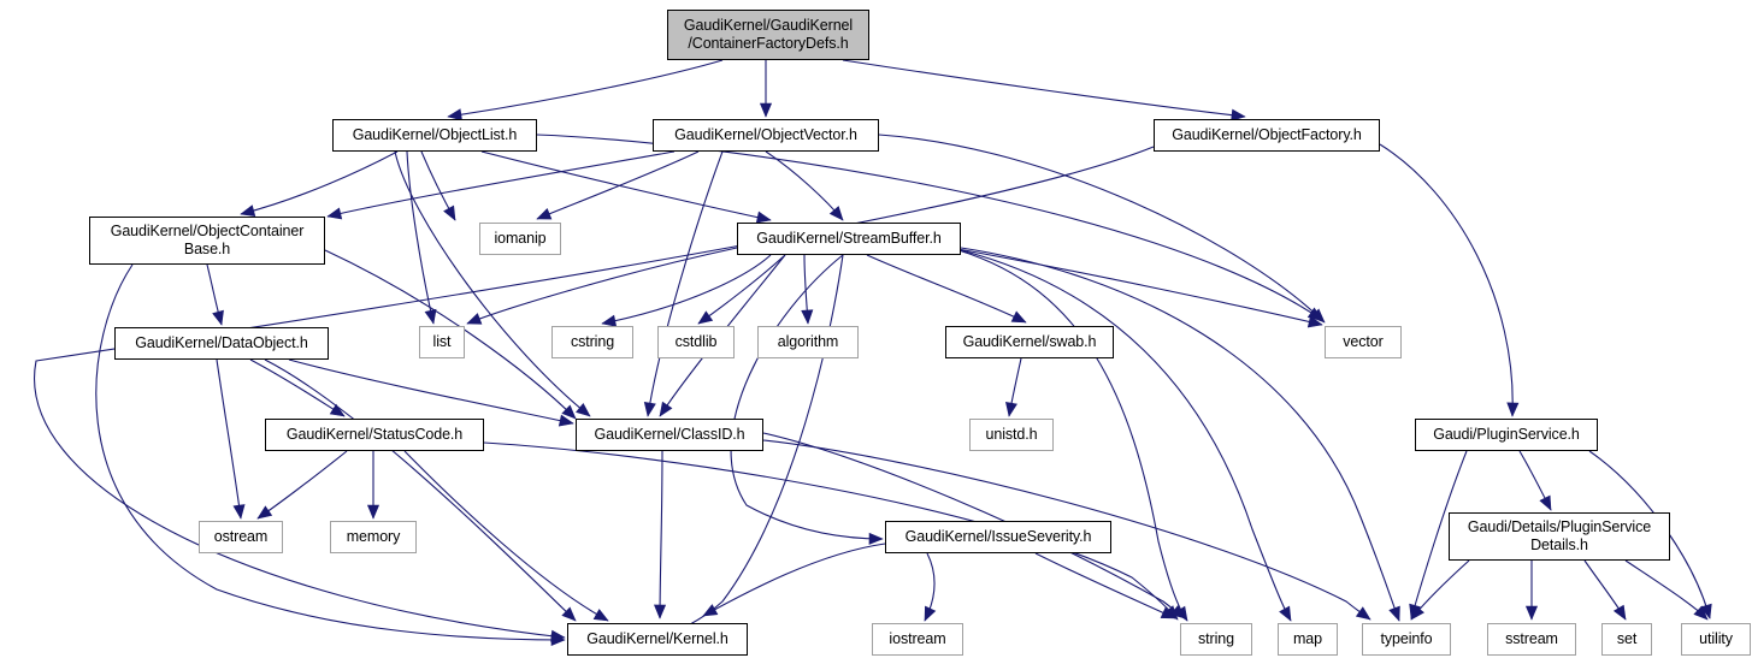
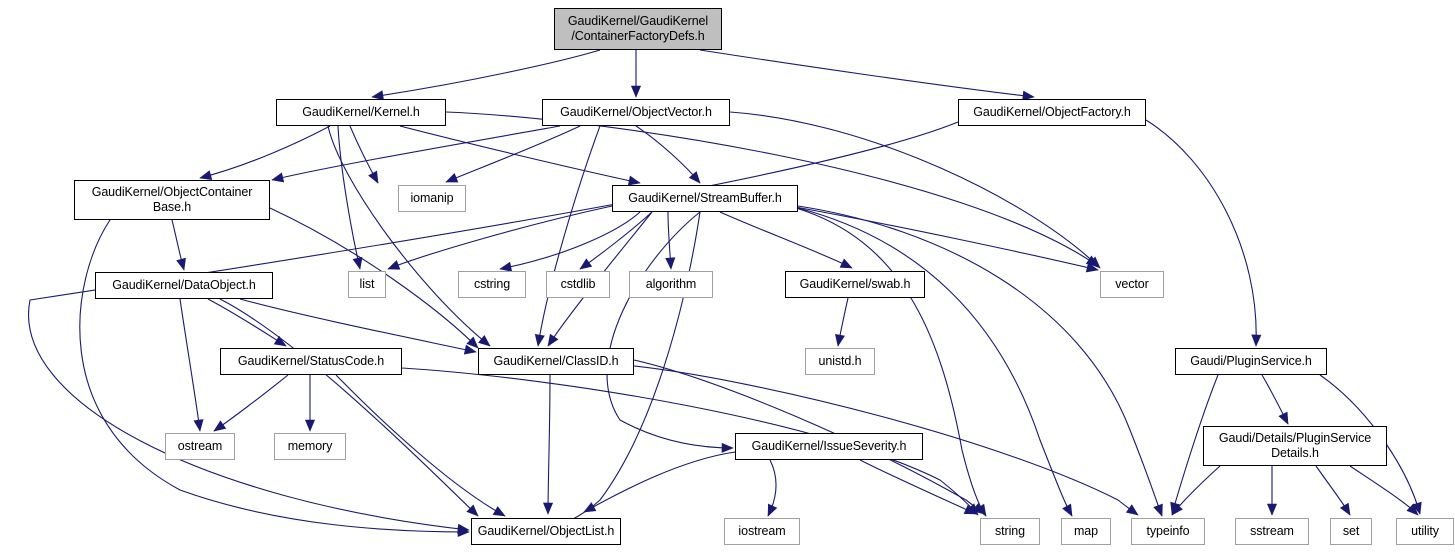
  GaudiKernel/GaudiKernel
  /ContainerFactoryDefs.h
- GaudiKernel/ObjectList.h
+ GaudiKernel/Kernel.h
  GaudiKernel/ObjectVector.h
  GaudiKernel/ObjectFactory.h
  GaudiKernel/ObjectContainer
  Base.h
  iomanip
  GaudiKernel/StreamBuffer.h
  GaudiKernel/DataObject.h
  list
  cstring
  cstdlib
  algorithm
  GaudiKernel/swab.h
  vector
  GaudiKernel/StatusCode.h
  GaudiKernel/ClassID.h
  unistd.h
  Gaudi/PluginService.h
  ostream
  memory
  GaudiKernel/IssueSeverity.h
  Gaudi/Details/PluginService
  Details.h
- GaudiKernel/Kernel.h
+ GaudiKernel/ObjectList.h
  iostream
  string
  map
  typeinfo
  sstream
  set
  utility
